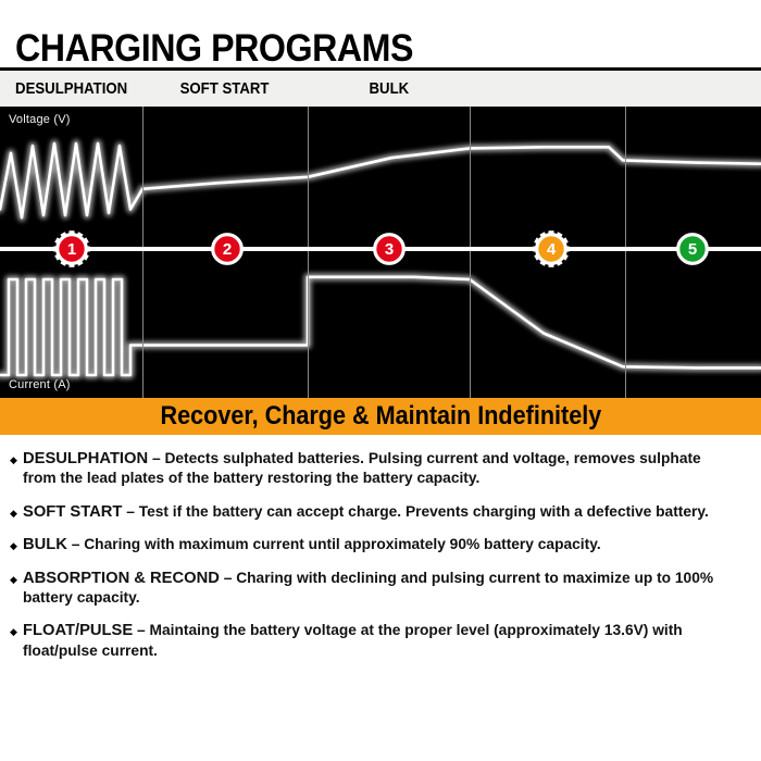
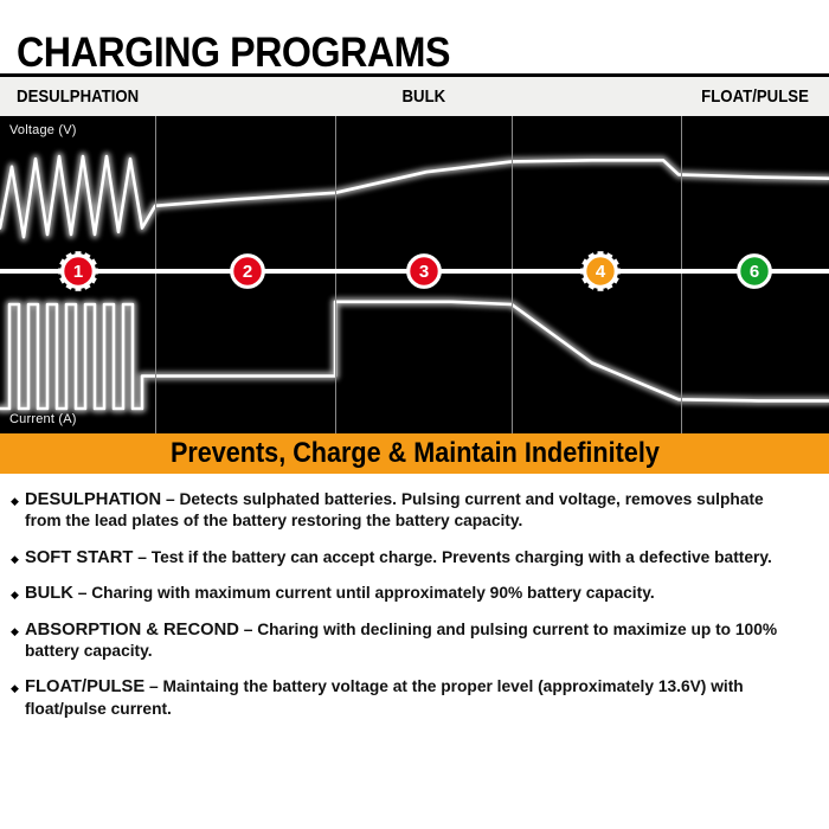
  CHARGING PROGRAMS
  DESULPHATION
- SOFT START
  BULK
+ FLOAT/PULSE
  Voltage (V)
  Current (A)
  1
  2
  3
  4
- 5
+ 6
- Recover, Charge & Maintain Indefinitely
+ Prevents, Charge & Maintain Indefinitely
  ◆
  DESULPHATION – Detects sulphated batteries. Pulsing current and voltage, removes sulphate from the lead plates of the battery restoring the battery capacity.
  ◆
  SOFT START – Test if the battery can accept charge. Prevents charging with a defective battery.
  ◆
  BULK – Charing with maximum current until approximately 90% battery capacity.
  ◆
  ABSORPTION & RECOND – Charing with declining and pulsing current to maximize up to 100% battery capacity.
  ◆
  FLOAT/PULSE – Maintaing the battery voltage at the proper level (approximately 13.6V) with float/pulse current.
